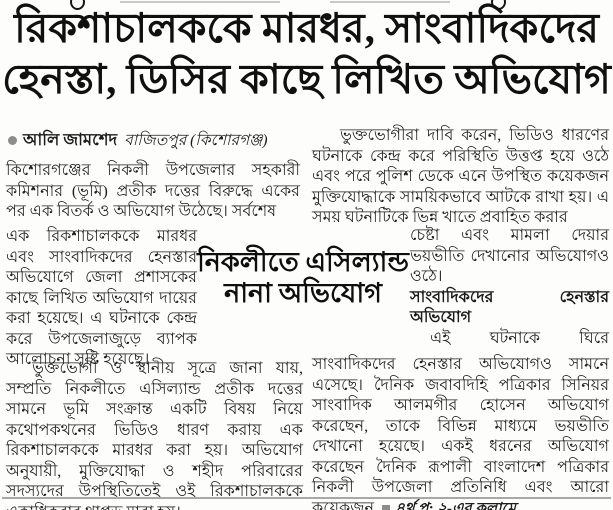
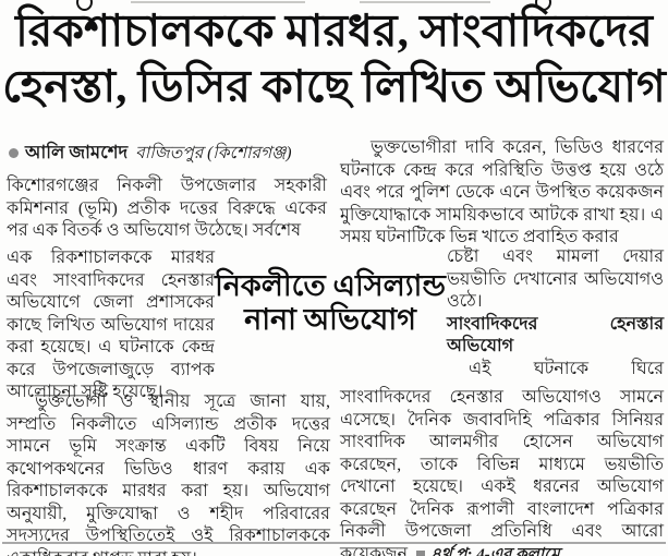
  রিকশাচালককে মারধর, সাংবাদিকদের
  হেনস্তা, ডিসির কাছে লিখিত অভিযোগ
  আলি জামশেদ
  বাজিতপুর (কিশোরগঞ্জ)
  কিশোরগঞ্জের নিকলী উপজেলার সহকারী কমিশনার (ভূমি) প্রতীক দত্তের বিরুদ্ধে একের পর এক বিতর্ক ও অভিযোগ উঠেছে। সর্বশেষ
  এক রিকশাচালককে মারধর এবং সাংবাদিকদের হেনস্তার অভিযোগে জেলা প্রশাসকের কাছে লিখিত অভিযোগ দায়ের করা হয়েছে। এ ঘটনাকে কেন্দ্র করে উপজেলাজুড়ে ব্যাপক আলোচনা সৃষ্টি হয়েছে।
  ভুক্তভোগী ও স্থানীয় সূত্রে জানা যায়, সম্প্রতি নিকলীতে এসিল্যান্ড প্রতীক দত্তের সামনে ভূমি সংক্রান্ত একটি বিষয় নিয়ে কথোপকথনের ভিডিও ধারণ করায় এক রিকশাচালককে মারধর করা হয়। অভিযোগ অনুযায়ী, মুক্তিযোদ্ধা ও শহীদ পরিবারের সদস্যদের উপস্থিতিতেই ওই রিকশাচালককে
  নিকলীতে এসিল্যান্ড
  নানা অভিযোগ
  ভুক্তভোগীরা দাবি করেন, ভিডিও ধারণের ঘটনাকে কেন্দ্র করে পরিস্থিতি উত্তপ্ত হয়ে ওঠে এবং পরে পুলিশ ডেকে এনে উপস্থিত কয়েকজন মুক্তিযোদ্ধাকে সাময়িকভাবে আটকে রাখা হয়। এ সময় ঘটনাটিকে ভিন্ন খাতে প্রবাহিত করার
  চেষ্টা এবং মামলা দেয়ার ভয়ভীতি দেখানোর অভিযোগও ওঠে।
  সাংবাদিকদের হেনস্তার অভিযোগ
  এই ঘটনাকে ঘিরে
- সাংবাদিকদের হেনস্তার অভিযোগও সামনে এসেছে। দৈনিক জবাবদিহি পত্রিকার সিনিয়র সাংবাদিক আলমগীর হোসেন অভিযোগ করেছেন, তাকে বিভিন্ন মাধ্যমে ভয়ভীতি দেখানো হয়েছে। একই ধরনের অভিযোগ করেছেন দৈনিক রূপালী বাংলাদেশ পত্রিকার নিকলী উপজেলা প্রতিনিধি এবং আরো কয়েকজন ৪র্থ পৃ: ২-এর কলামে
+ সাংবাদিকদের হেনস্তার অভিযোগও সামনে এসেছে। দৈনিক জবাবদিহি পত্রিকার সিনিয়র সাংবাদিক আলমগীর হোসেন অভিযোগ করেছেন, তাকে বিভিন্ন মাধ্যমে ভয়ভীতি দেখানো হয়েছে। একই ধরনের অভিযোগ করেছেন দৈনিক রূপালী বাংলাদেশ পত্রিকার নিকলী উপজেলা প্রতিনিধি এবং আরো কয়েকজন ৪র্থ পৃ: 4-এর কলামে
